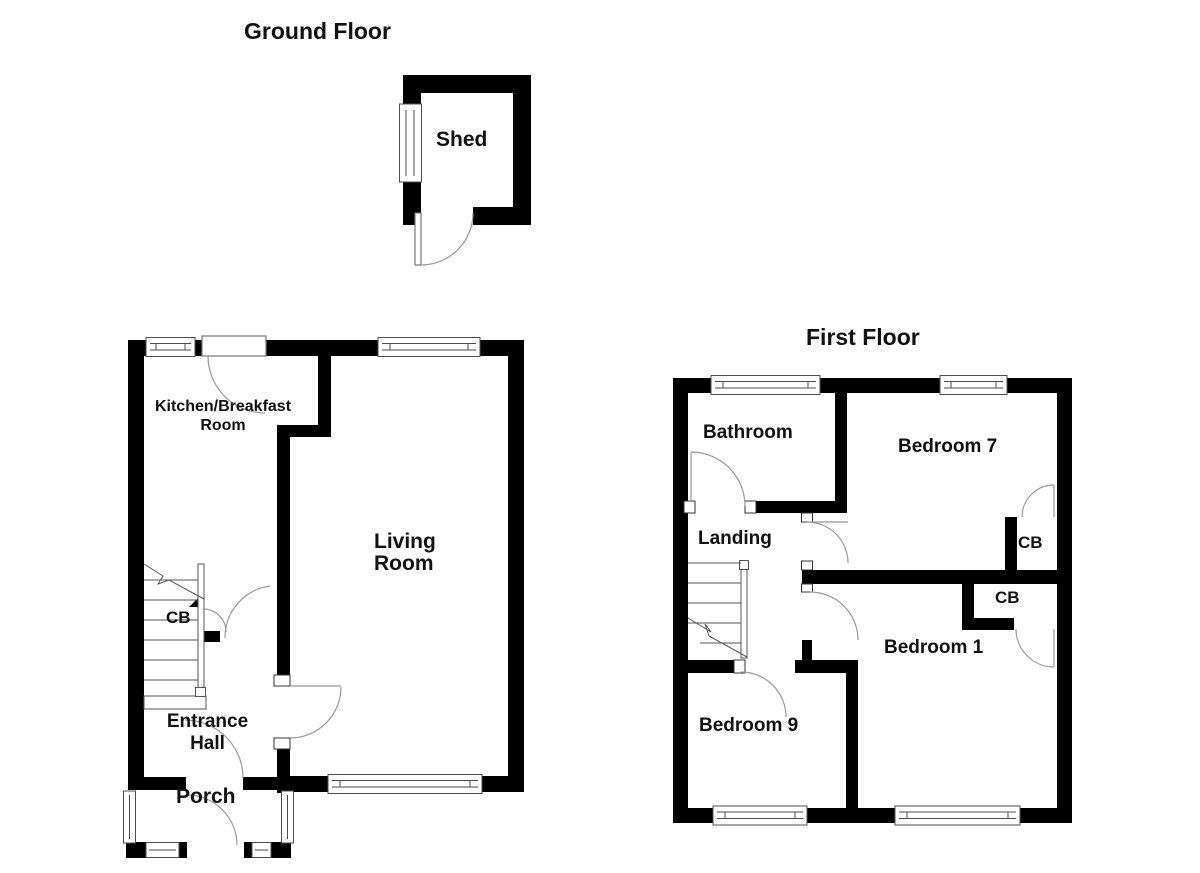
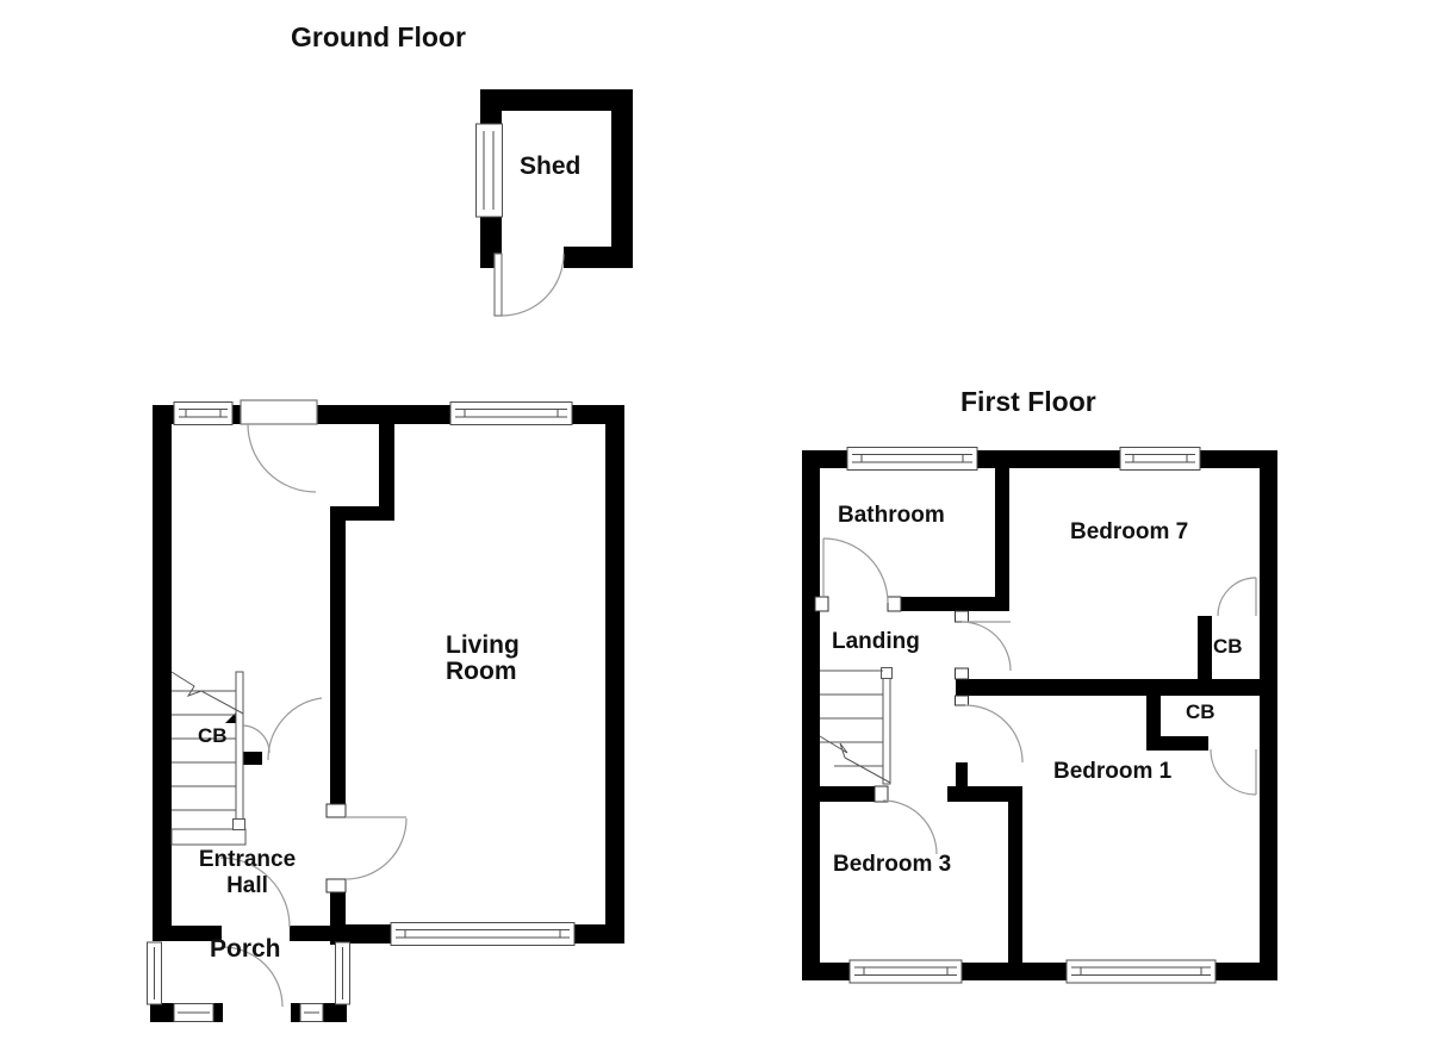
  Ground Floor
  Shed
- Kitchen/Breakfast Room
  Living Room
  CB
  Entrance Hall
  Porch
  First Floor
  Bathroom
  Bedroom 7
  Landing
  CB
  CB
  Bedroom 1
- Bedroom 9
+ Bedroom 3
